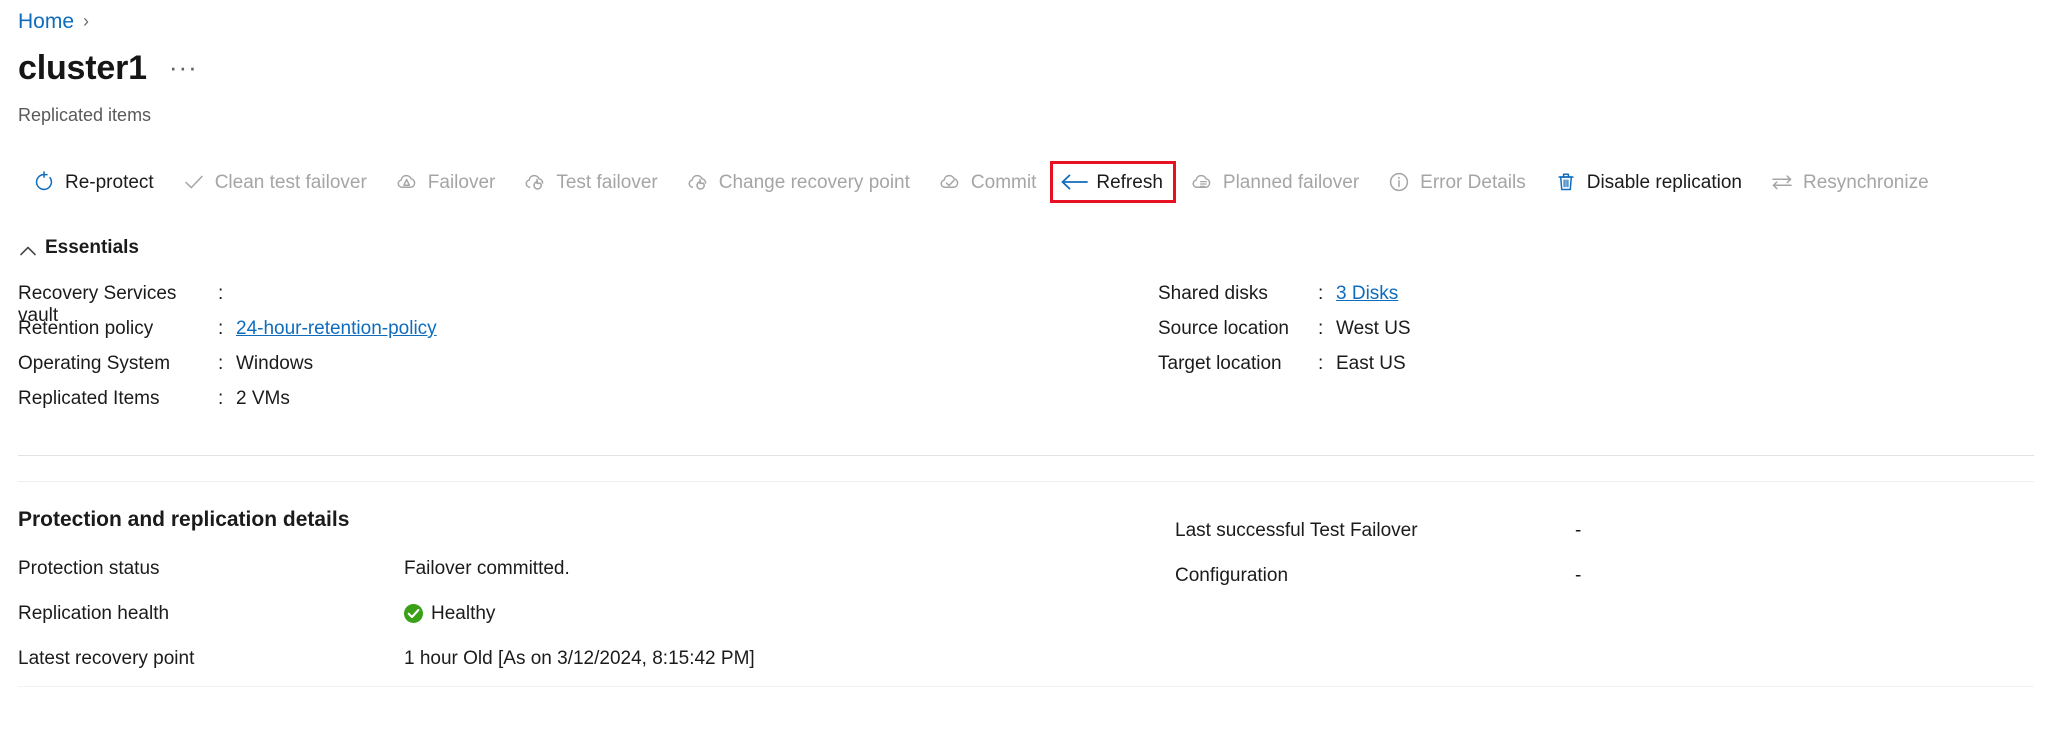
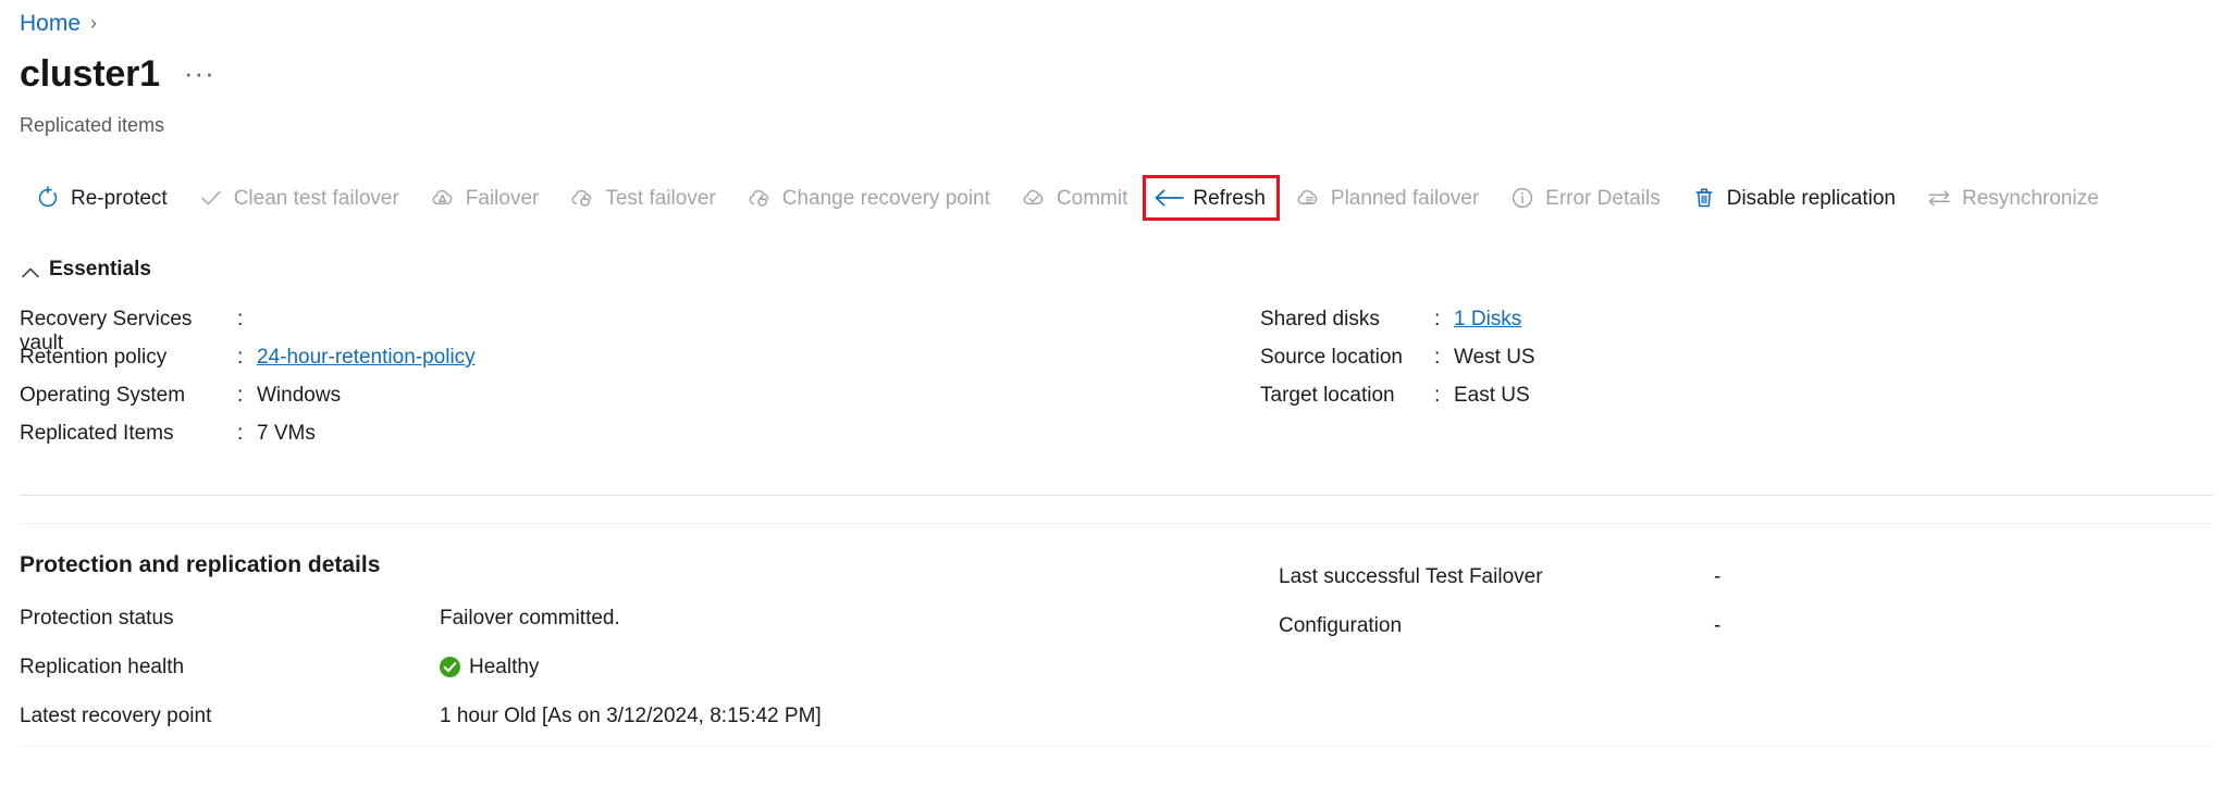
  Home
  ›
  cluster1
  ···
  Replicated items
  Re-protect
  Clean test failover
  Failover
  Test failover
  Change recovery point
  Commit
  Refresh
  Planned failover
  Error Details
  Disable replication
  Resynchronize
  Essentials
  Recovery Services vault
  :
  Retention policy
  :
  24-hour-retention-policy
  Operating System
  :
  Windows
  Replicated Items
  :
- 2 VMs
+ 7 VMs
  Shared disks
  :
- 3 Disks
+ 1 Disks
  Source location
  :
  West US
  Target location
  :
  East US
  Protection and replication details
  Protection status
  Failover committed.
  Replication health
  Healthy
  Latest recovery point
  1 hour Old [As on 3/12/2024, 8:15:42 PM]
  Last successful Test Failover
  -
  Configuration
  -
